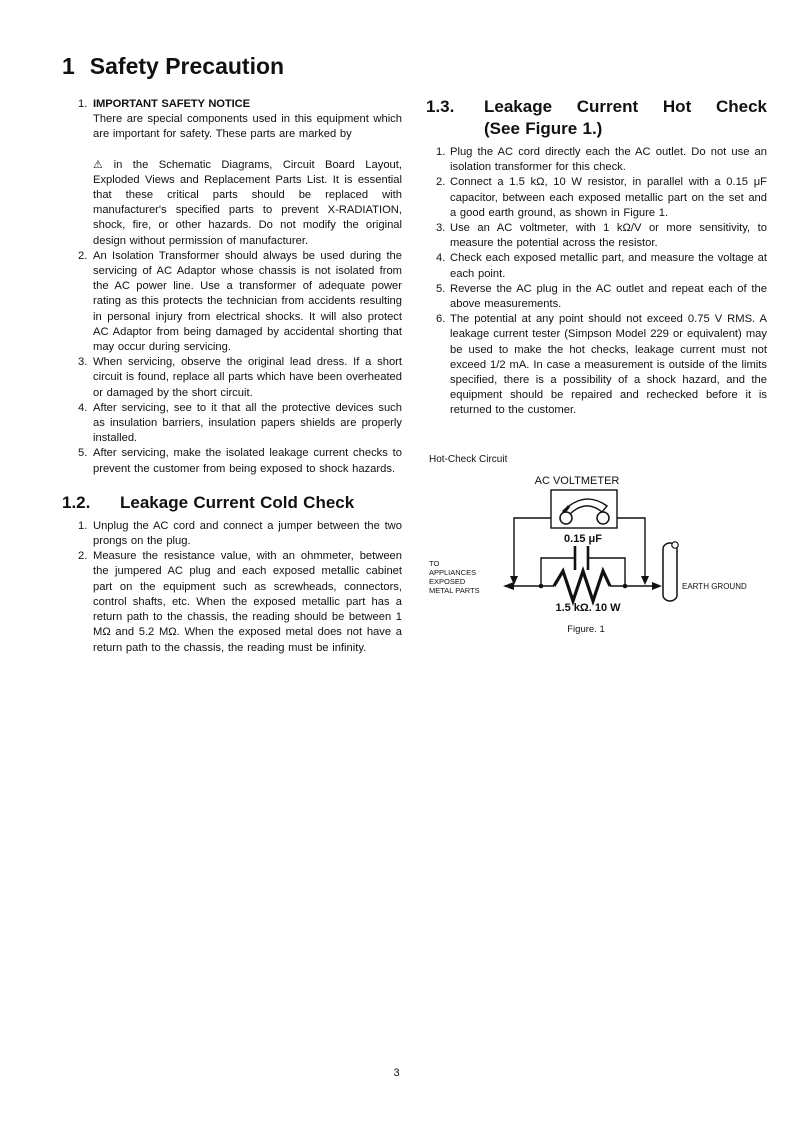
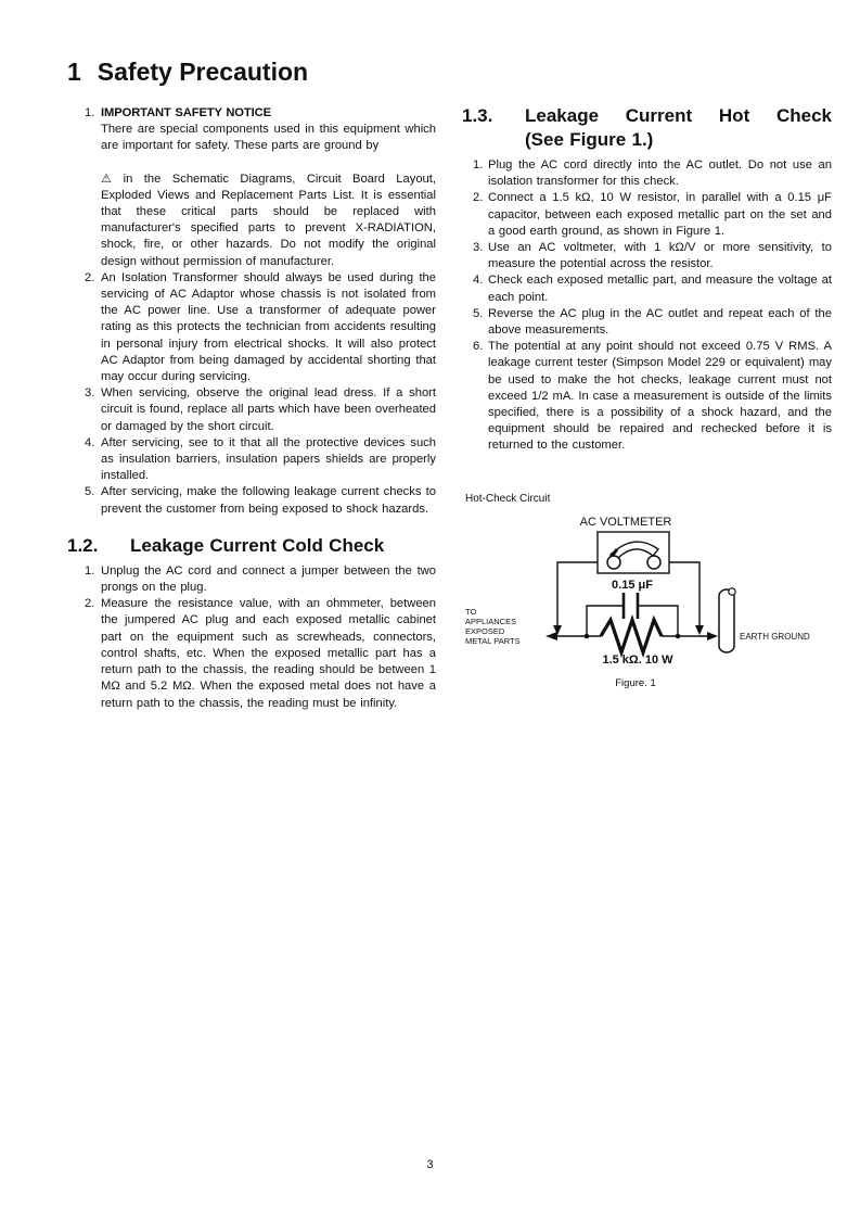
  1
  Safety Precaution
  1.
  IMPORTANT SAFETY NOTICE
- There are special components used in this equipment which are important for safety. These parts are marked by
+ There are special components used in this equipment which are important for safety. These parts are ground by
  ⚠ in the Schematic Diagrams, Circuit Board Layout, Exploded Views and Replacement Parts List. It is essential that these critical parts should be replaced with manufacturer's specified parts to prevent X-RADIATION, shock, fire, or other hazards. Do not modify the original design without permission of manufacturer.
  2.
  An Isolation Transformer should always be used during the servicing of AC Adaptor whose chassis is not isolated from the AC power line. Use a transformer of adequate power rating as this protects the technician from accidents resulting in personal injury from electrical shocks. It will also protect AC Adaptor from being damaged by accidental shorting that may occur during servicing.
  3.
  When servicing, observe the original lead dress. If a short circuit is found, replace all parts which have been overheated or damaged by the short circuit.
  4.
  After servicing, see to it that all the protective devices such as insulation barriers, insulation papers shields are properly installed.
  5.
- After servicing, make the isolated leakage current checks to prevent the customer from being exposed to shock hazards.
+ After servicing, make the following leakage current checks to prevent the customer from being exposed to shock hazards.
  1.2.
  Leakage Current Cold Check
  1.
  Unplug the AC cord and connect a jumper between the two prongs on the plug.
  2.
  Measure the resistance value, with an ohmmeter, between the jumpered AC plug and each exposed metallic cabinet part on the equipment such as screwheads, connectors, control shafts, etc. When the exposed metallic part has a return path to the chassis, the reading should be between 1 MΩ and 5.2 MΩ. When the exposed metal does not have a return path to the chassis, the reading must be infinity.
  1.3.
  Leakage Current Hot Check
  (See Figure 1.)
  1.
- Plug the AC cord directly each the AC outlet. Do not use an isolation transformer for this check.
+ Plug the AC cord directly into the AC outlet. Do not use an isolation transformer for this check.
  2.
  Connect a 1.5 kΩ, 10 W resistor, in parallel with a 0.15 μF capacitor, between each exposed metallic part on the set and a good earth ground, as shown in Figure 1.
  3.
  Use an AC voltmeter, with 1 kΩ/V or more sensitivity, to measure the potential across the resistor.
  4.
  Check each exposed metallic part, and measure the voltage at each point.
  5.
  Reverse the AC plug in the AC outlet and repeat each of the above measurements.
  6.
  The potential at any point should not exceed 0.75 V RMS. A leakage current tester (Simpson Model 229 or equivalent) may be used to make the hot checks, leakage current must not exceed 1/2 mA. In case a measurement is outside of the limits specified, there is a possibility of a shock hazard, and the equipment should be repaired and rechecked before it is returned to the customer.
  Hot-Check Circuit
  AC VOLTMETER
  0.15 μF
  1.5 kΩ. 10 W
  TO
  APPLIANCES
  EXPOSED
  METAL PARTS
  EARTH GROUND
  Figure. 1
  3
